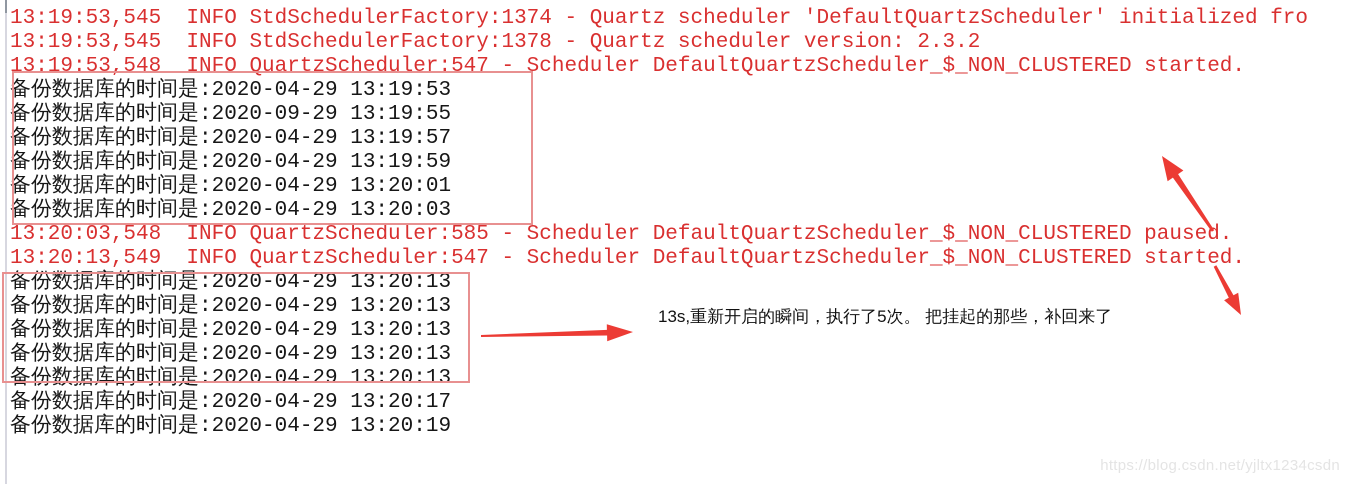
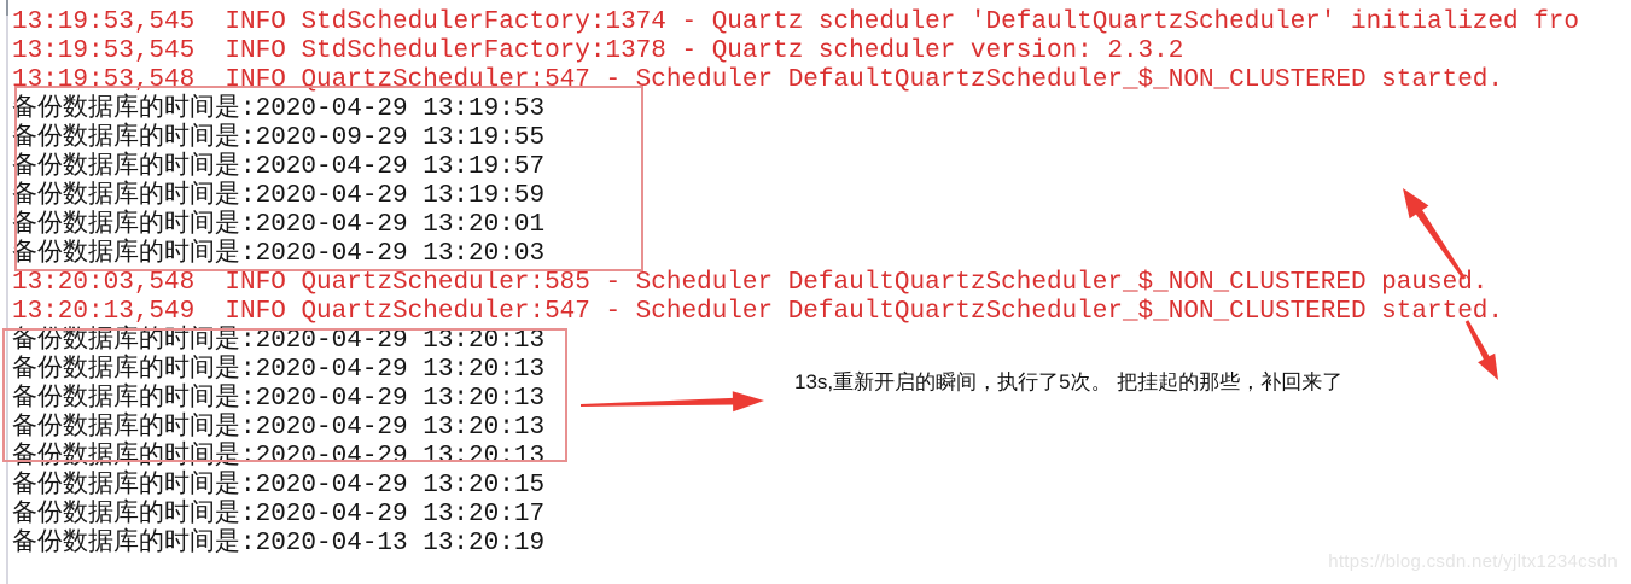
  13:19:53,545 INFO StdSchedulerFactory:1374 - Quartz scheduler 'DefaultQuartzScheduler' initialized fro
  13:19:53,545 INFO StdSchedulerFactory:1378 - Quartz scheduler version: 2.3.2
  13:19:53,548 INFO QuartzScheduler:547 - Scheduler DefaultQuartzScheduler_$_NON_CLUSTERED started.
  备份数据库的时间是:2020-04-29 13:19:53
  备份数据库的时间是:2020-09-29 13:19:55
  备份数据库的时间是:2020-04-29 13:19:57
  备份数据库的时间是:2020-04-29 13:19:59
  备份数据库的时间是:2020-04-29 13:20:01
  备份数据库的时间是:2020-04-29 13:20:03
  13:20:03,548 INFO QuartzScheduler:585 - Scheduler DefaultQuartzScheduler_$_NON_CLUSTERED paused.
  13:20:13,549 INFO QuartzScheduler:547 - Scheduler DefaultQuartzScheduler_$_NON_CLUSTERED started.
  备份数据库的时间是:2020-04-29 13:20:13
  备份数据库的时间是:2020-04-29 13:20:13
  备份数据库的时间是:2020-04-29 13:20:13
  备份数据库的时间是:2020-04-29 13:20:13
  备份数据库的时间是:2020-04-29 13:20:13
+ 备份数据库的时间是:2020-04-29 13:20:15
  备份数据库的时间是:2020-04-29 13:20:17
- 备份数据库的时间是:2020-04-29 13:20:19
+ 备份数据库的时间是:2020-04-13 13:20:19
  13s,重新开启的瞬间，执行了5次。 把挂起的那些，补回来了
  https://blog.csdn.net/yjltx1234csdn
